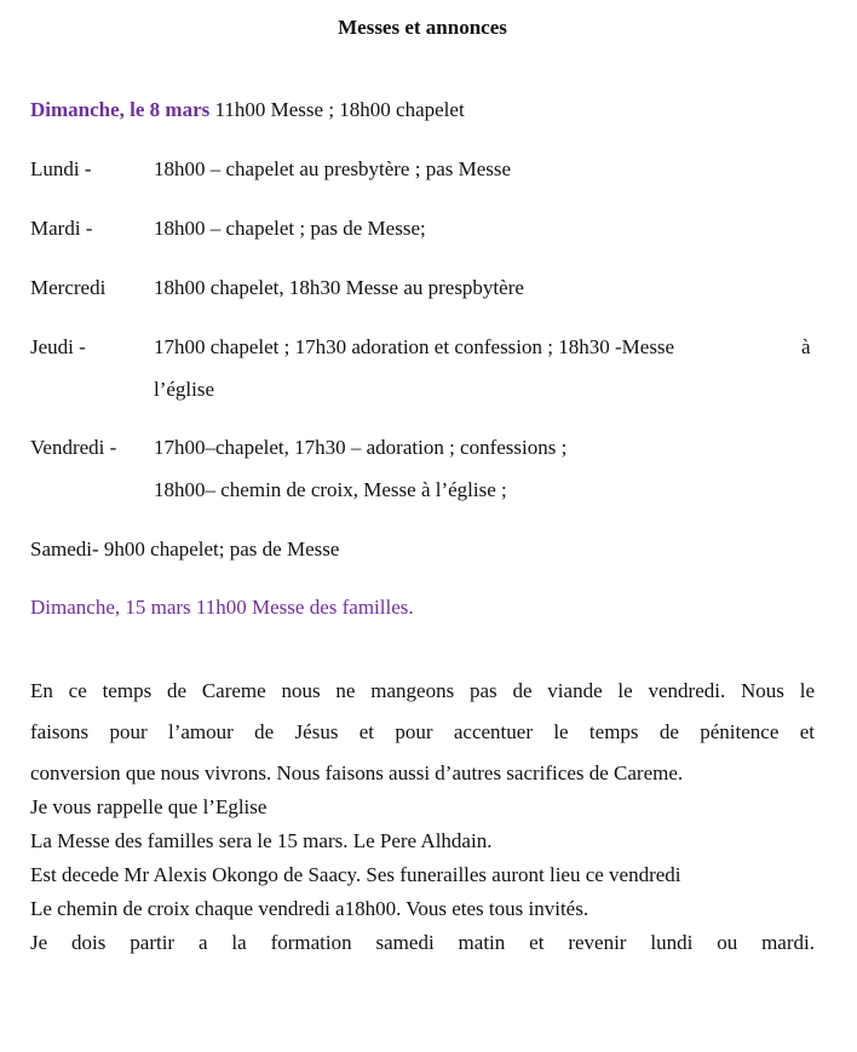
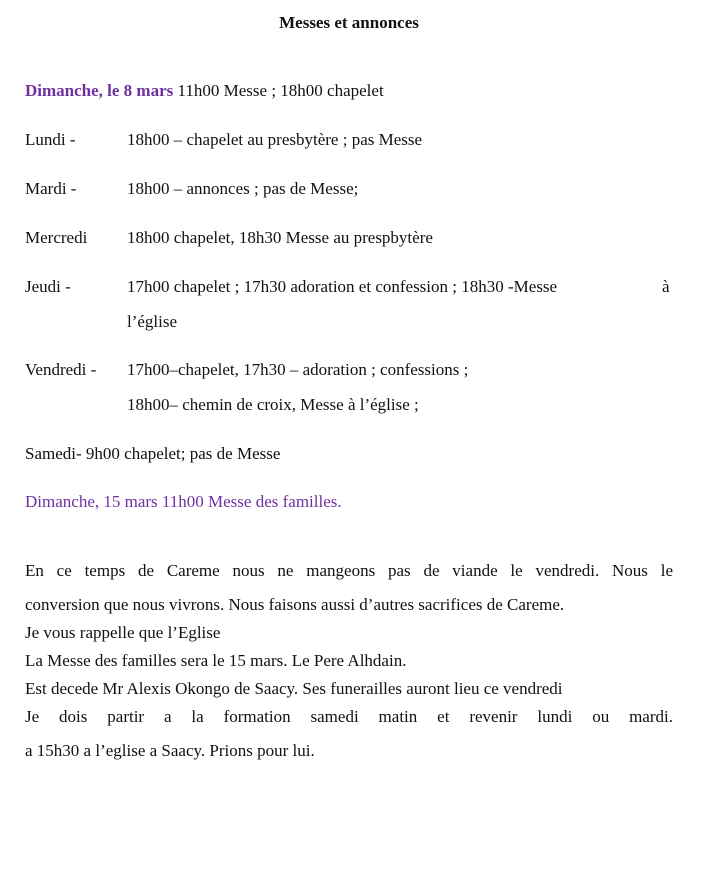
  Messes et annonces
  Dimanche, le 8 mars 11h00 Messe ; 18h00 chapelet
  Lundi -
  18h00 – chapelet au presbytère ; pas Messe
  Mardi -
- 18h00 – chapelet ; pas de Messe;
+ 18h00 – annonces ; pas de Messe;
  Mercredi
  18h00 chapelet, 18h30 Messe au prespbytère
  Jeudi -
  17h00 chapelet ; 17h30 adoration et confession ; 18h30 -Messe
  à
  l’église
  Vendredi -
  17h00–chapelet, 17h30 – adoration ; confessions ;
  18h00– chemin de croix, Messe à l’église ;
  Samedi- 9h00 chapelet; pas de Messe
  Dimanche, 15 mars 11h00 Messe des familles.
  En ce temps de Careme nous ne mangeons pas de viande le vendredi. Nous le
- faisons pour l’amour de Jésus et pour accentuer le temps de pénitence et
  conversion que nous vivrons. Nous faisons aussi d’autres sacrifices de Careme.
  Je vous rappelle que l’Eglise
  La Messe des familles sera le 15 mars. Le Pere Alhdain.
  Est decede Mr Alexis Okongo de Saacy. Ses funerailles auront lieu ce vendredi
- Le chemin de croix chaque vendredi a18h00. Vous etes tous invités.
  Je dois partir a la formation samedi matin et revenir lundi ou mardi.
+ a 15h30 a l’eglise a Saacy. Prions pour lui.
